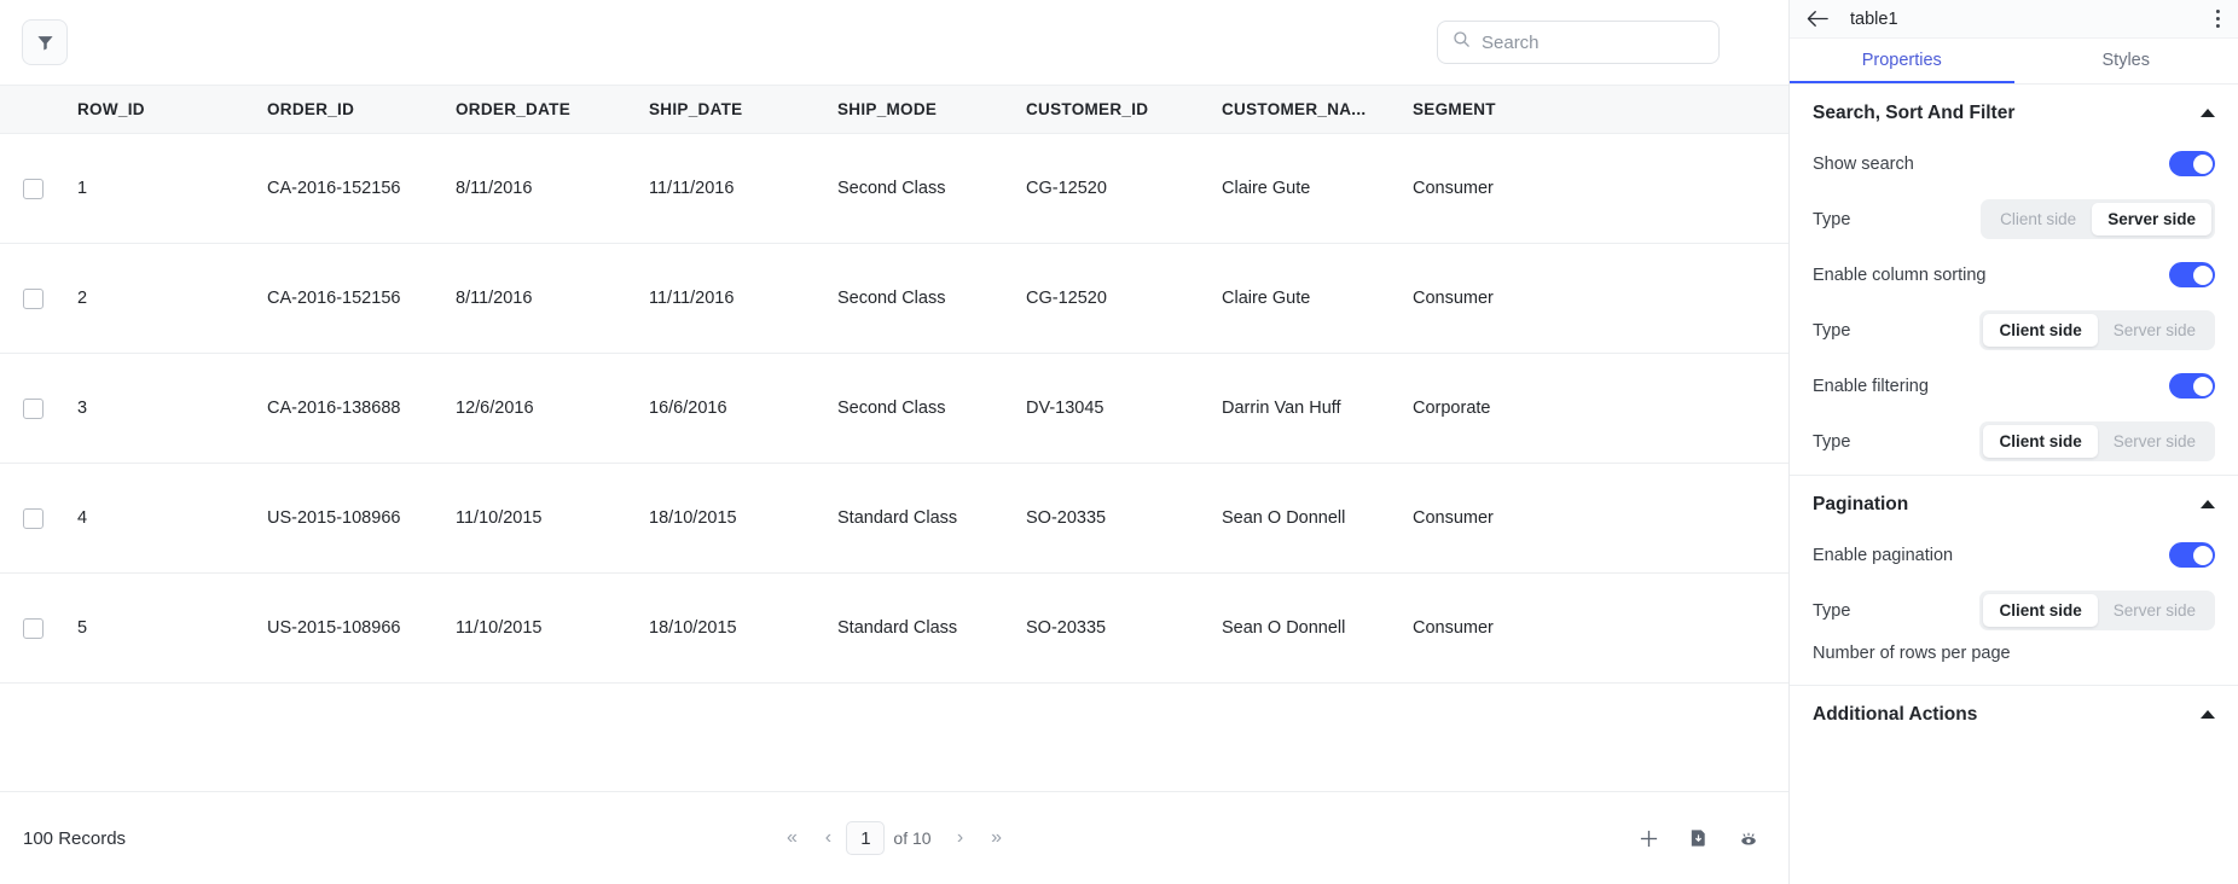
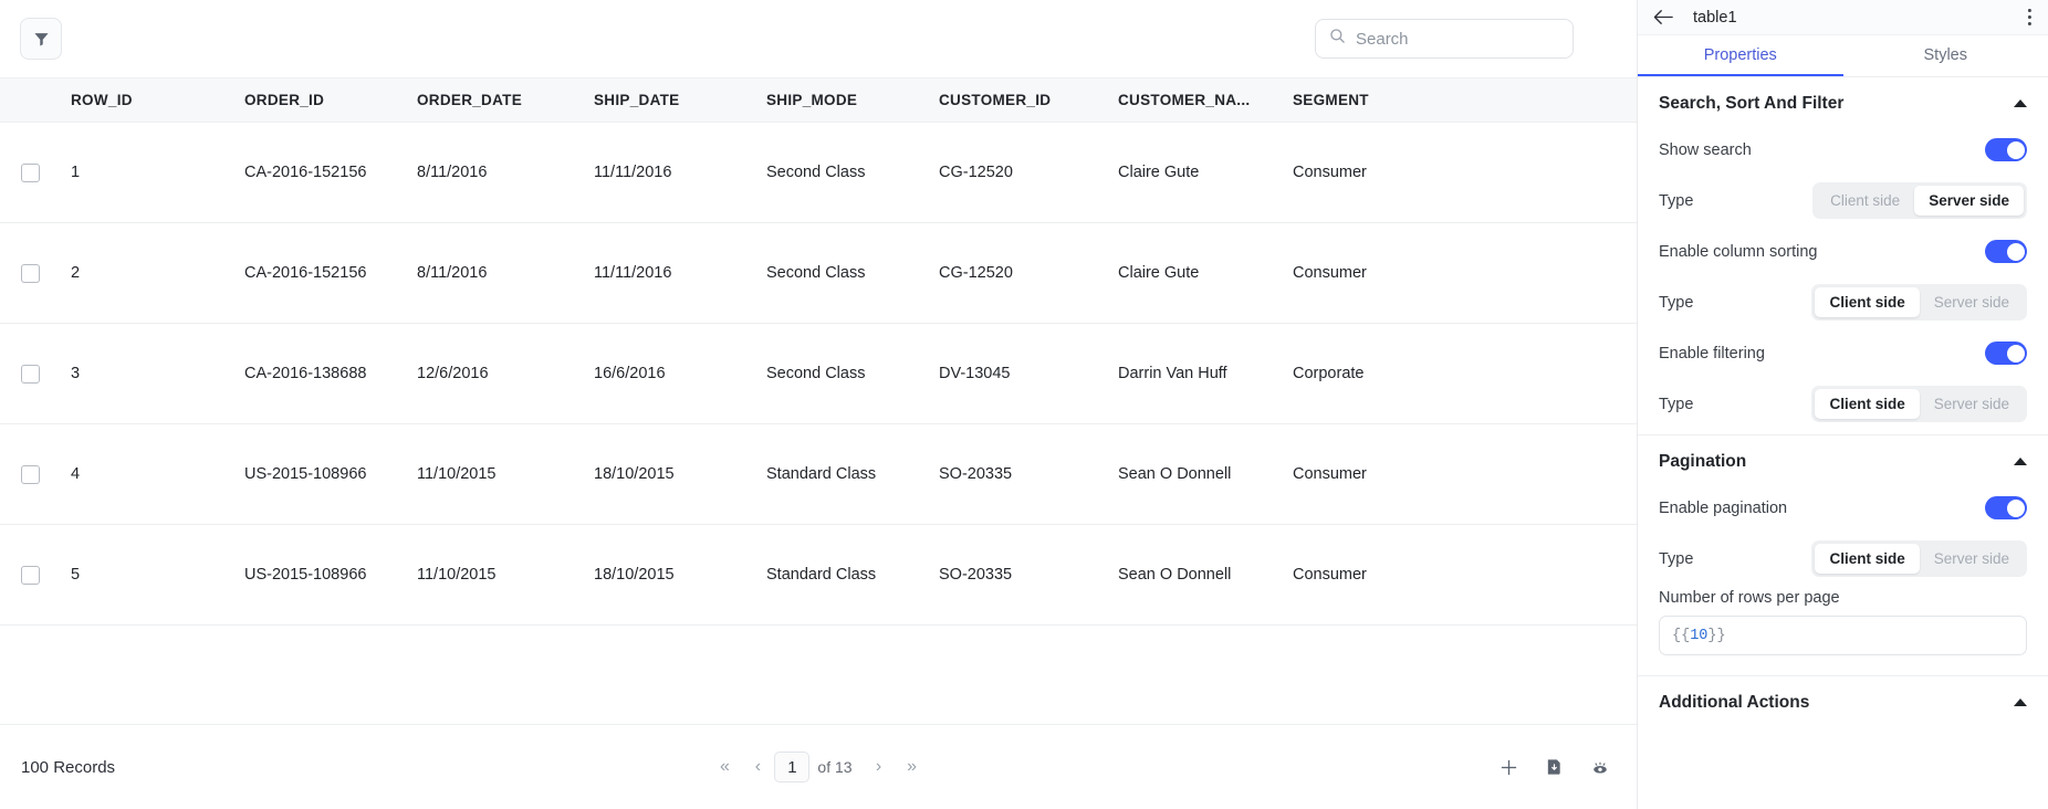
  Search
  ROW_ID
  ORDER_ID
  ORDER_DATE
  SHIP_DATE
  SHIP_MODE
  CUSTOMER_ID
  CUSTOMER_NA...
  SEGMENT
  1
  CA-2016-152156
  8/11/2016
  11/11/2016
  Second Class
  CG-12520
  Claire Gute
  Consumer
  2
  CA-2016-152156
  8/11/2016
  11/11/2016
  Second Class
  CG-12520
  Claire Gute
  Consumer
  3
  CA-2016-138688
  12/6/2016
  16/6/2016
  Second Class
  DV-13045
  Darrin Van Huff
  Corporate
  4
  US-2015-108966
  11/10/2015
  18/10/2015
  Standard Class
  SO-20335
  Sean O Donnell
  Consumer
  5
  US-2015-108966
  11/10/2015
  18/10/2015
  Standard Class
  SO-20335
  Sean O Donnell
  Consumer
  100 Records
  «
  ‹
  1
- of 10
+ of 13
  ›
  »
  table1
  Properties
  Styles
  Search, Sort And Filter
  Show search
  Type
  Client side
  Server side
  Enable column sorting
  Type
  Client side
  Server side
  Enable filtering
  Type
  Client side
  Server side
  Pagination
  Enable pagination
  Type
  Client side
  Server side
  Number of rows per page
+ {{
+ 10
+ }}
  Additional Actions
